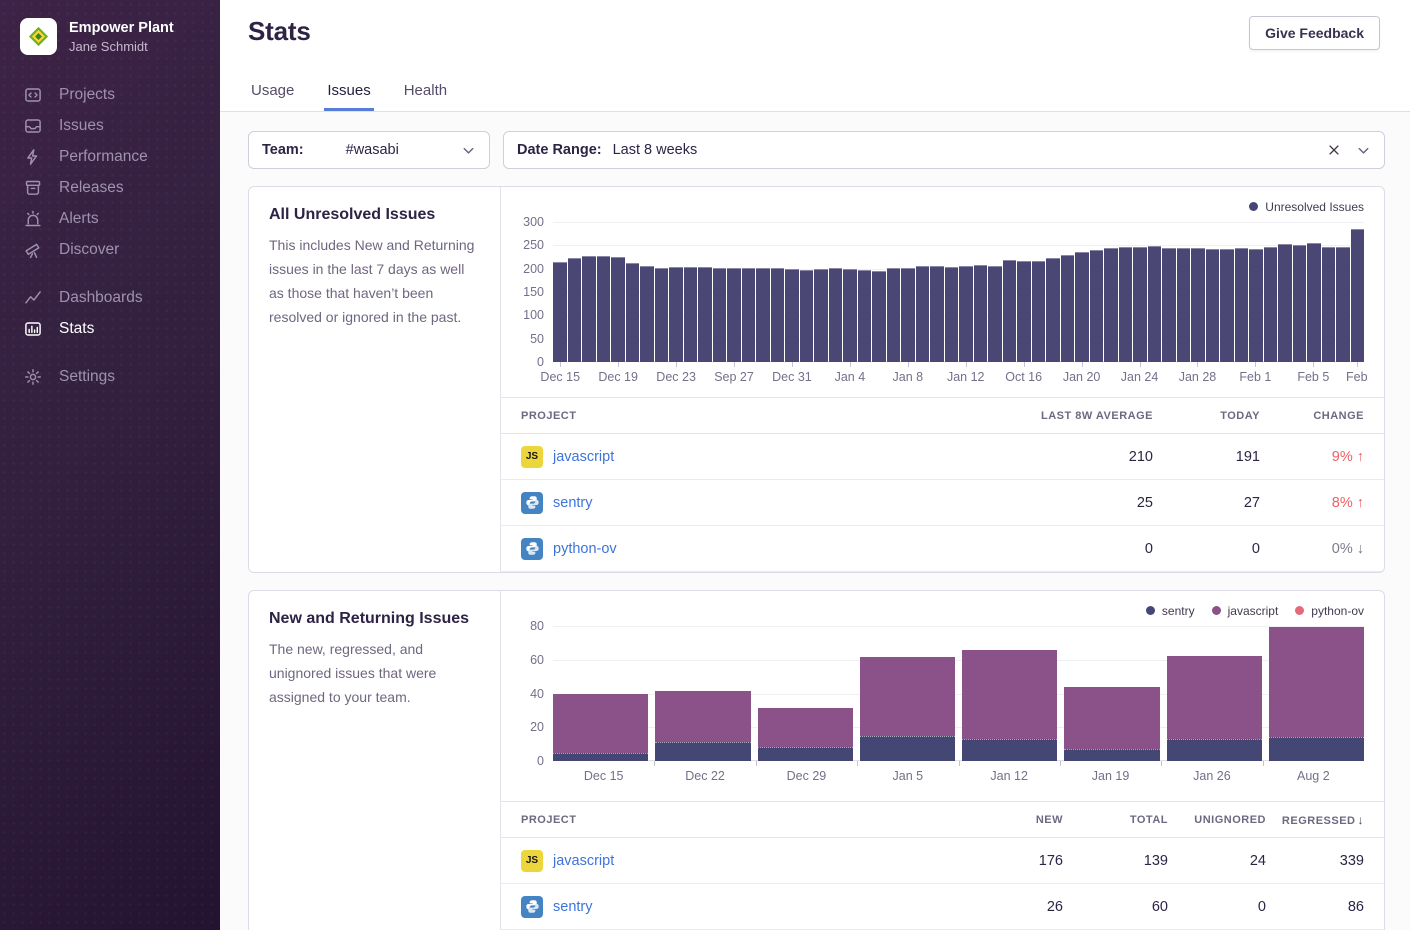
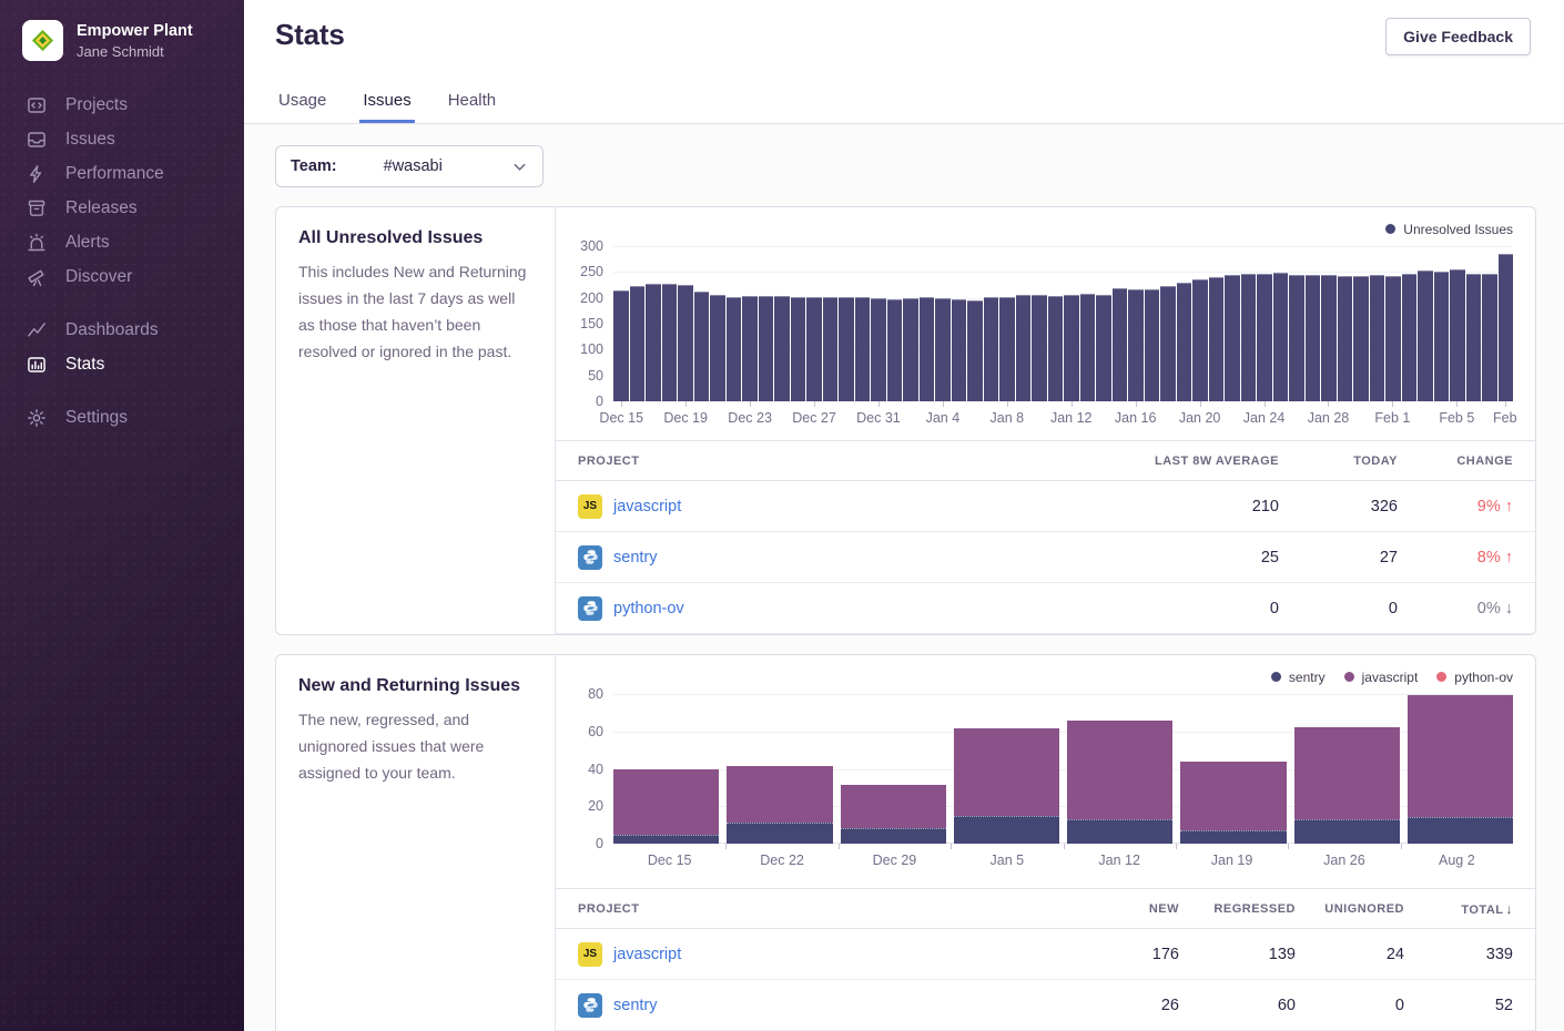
  Empower Plant
  Jane Schmidt
  Projects
  Issues
  Performance
  Releases
  Alerts
  Discover
  Dashboards
  Stats
  Settings
  Stats
  Give Feedback
  Usage
  Issues
  Health
  Team:
  #wasabi
- Date Range:
- Last 8 weeks
  All Unresolved Issues
  This includes New and Returning issues in the last 7 days as well as those that haven’t been resolved or ignored in the past.
  Unresolved Issues
  0
  50
  100
  150
  200
  250
  300
  Dec 15
  Dec 19
  Dec 23
- Sep 27
+ Dec 27
  Dec 31
  Jan 4
  Jan 8
  Jan 12
- Oct 16
+ Jan 16
  Jan 20
  Jan 24
  Jan 28
  Feb 1
  Feb 5
  Feb
  PROJECT
  LAST 8W AVERAGE
  TODAY
  CHANGE
  JS
  javascript
  210
- 191
+ 326
  9% ↑
  sentry
  25
  27
  8% ↑
  python-ov
  0
  0
  0% ↓
  New and Returning Issues
  The new, regressed, and unignored issues that were assigned to your team.
  sentry
  javascript
  python-ov
  0
  20
  40
  60
  80
  Dec 15
  Dec 22
  Dec 29
  Jan 5
  Jan 12
  Jan 19
  Jan 26
  Aug 2
  PROJECT
  NEW
- TOTAL
+ REGRESSED
  UNIGNORED
- REGRESSED ↓
+ TOTAL ↓
  JS
  javascript
  176
  139
  24
  339
  sentry
  26
  60
  0
- 86
+ 52
